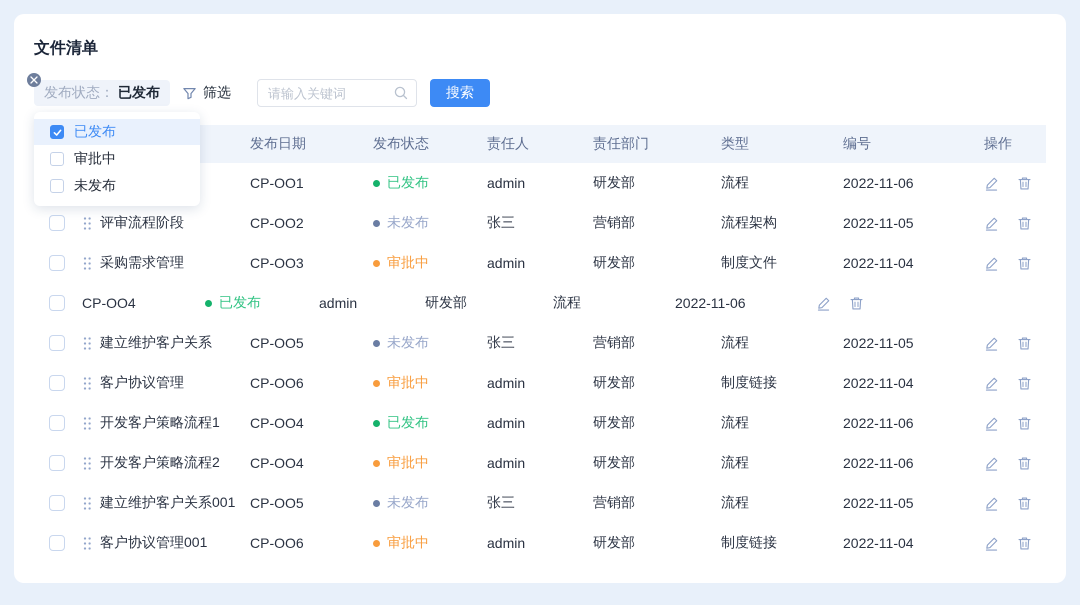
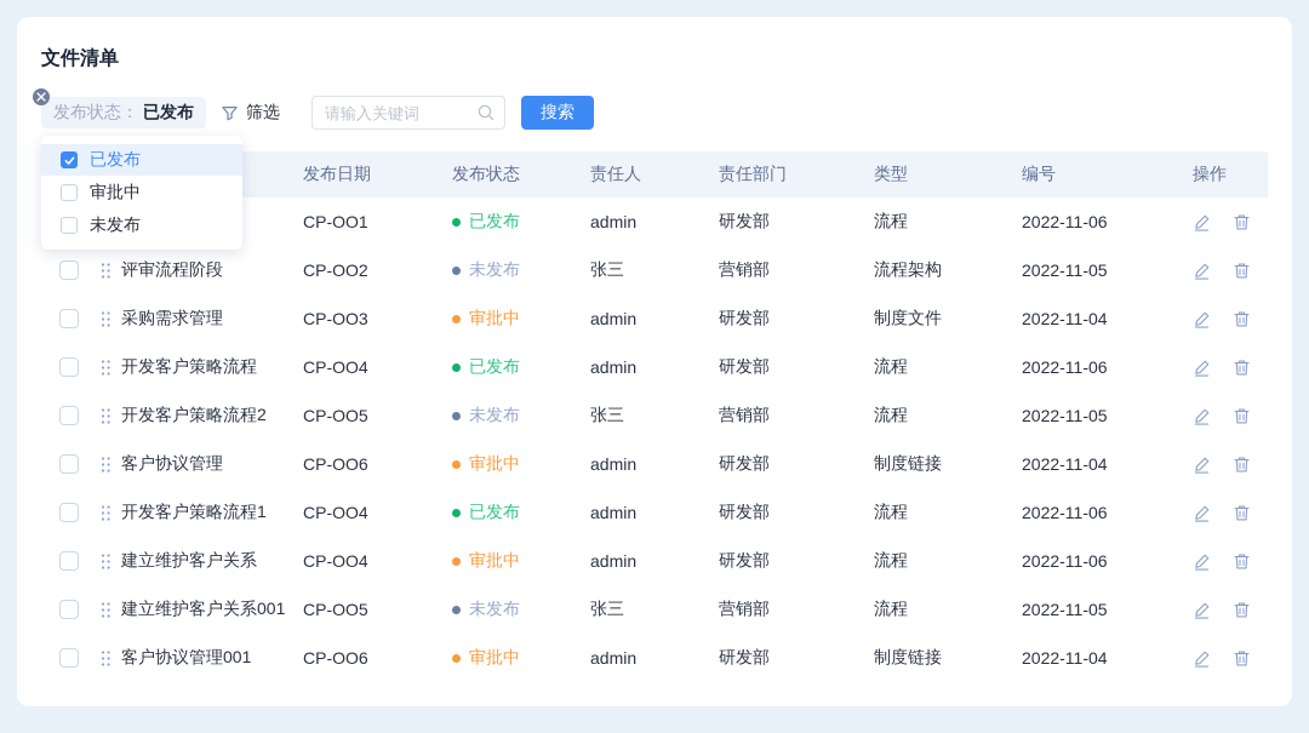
  文件清单
  发布状态：
  已发布
  筛选
  请输入关键词
  搜索
  已发布
  审批中
  未发布
  发布日期
  发布状态
  责任人
  责任部门
  类型
  编号
  操作
  CP-OO1
  已发布
  admin
  研发部
  流程
  2022-11-06
  评审流程阶段
  CP-OO2
  未发布
  张三
  营销部
  流程架构
  2022-11-05
  采购需求管理
  CP-OO3
  审批中
  admin
  研发部
  制度文件
  2022-11-04
+ 开发客户策略流程
  CP-OO4
  已发布
  admin
  研发部
  流程
  2022-11-06
- 建立维护客户关系
+ 开发客户策略流程2
  CP-OO5
  未发布
  张三
  营销部
  流程
  2022-11-05
  客户协议管理
  CP-OO6
  审批中
  admin
  研发部
  制度链接
  2022-11-04
  开发客户策略流程1
  CP-OO4
  已发布
  admin
  研发部
  流程
  2022-11-06
- 开发客户策略流程2
+ 建立维护客户关系
  CP-OO4
  审批中
  admin
  研发部
  流程
  2022-11-06
  建立维护客户关系001
  CP-OO5
  未发布
  张三
  营销部
  流程
  2022-11-05
  客户协议管理001
  CP-OO6
  审批中
  admin
  研发部
  制度链接
  2022-11-04
